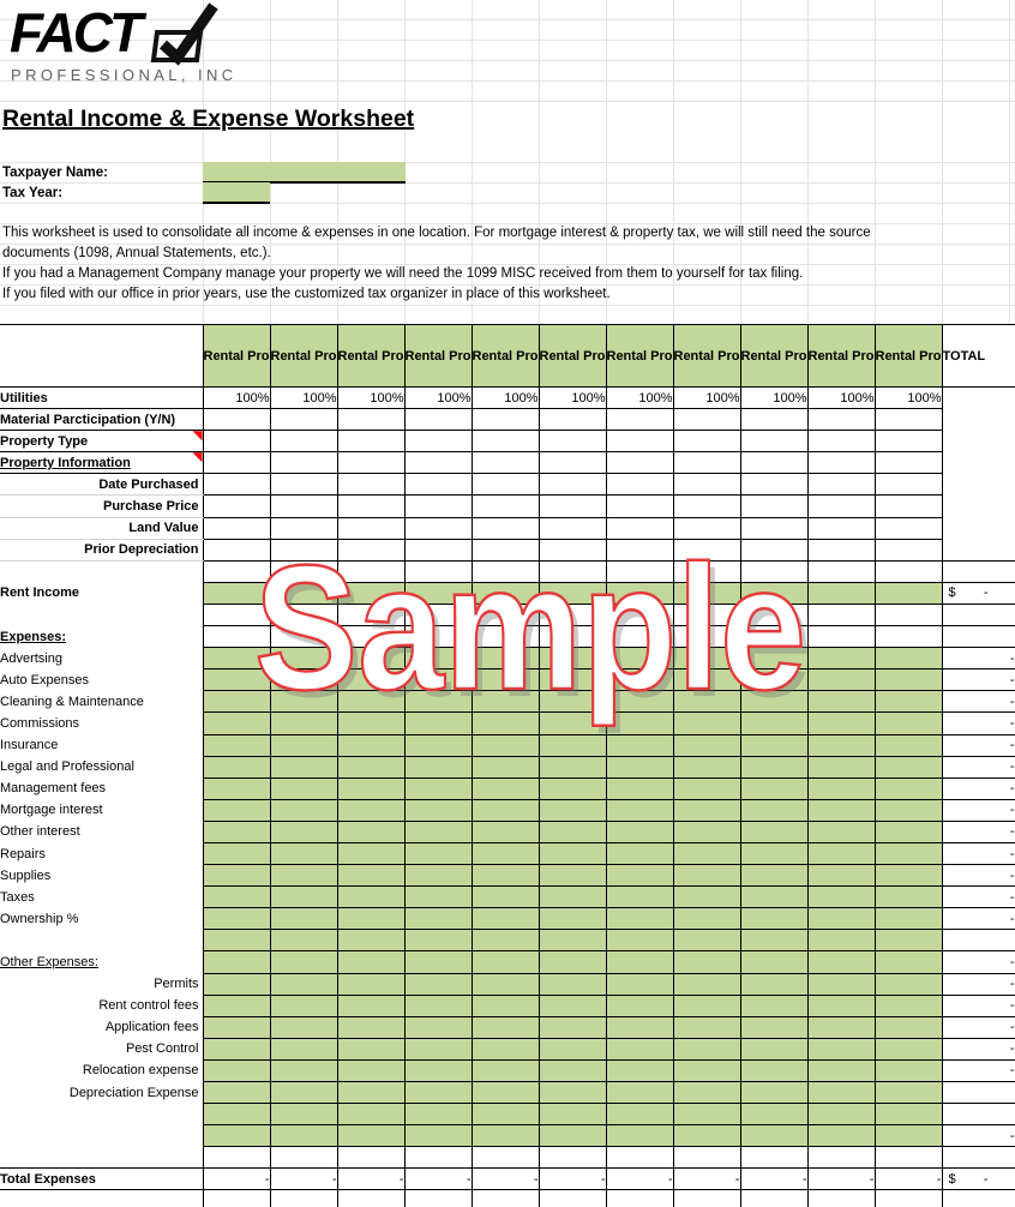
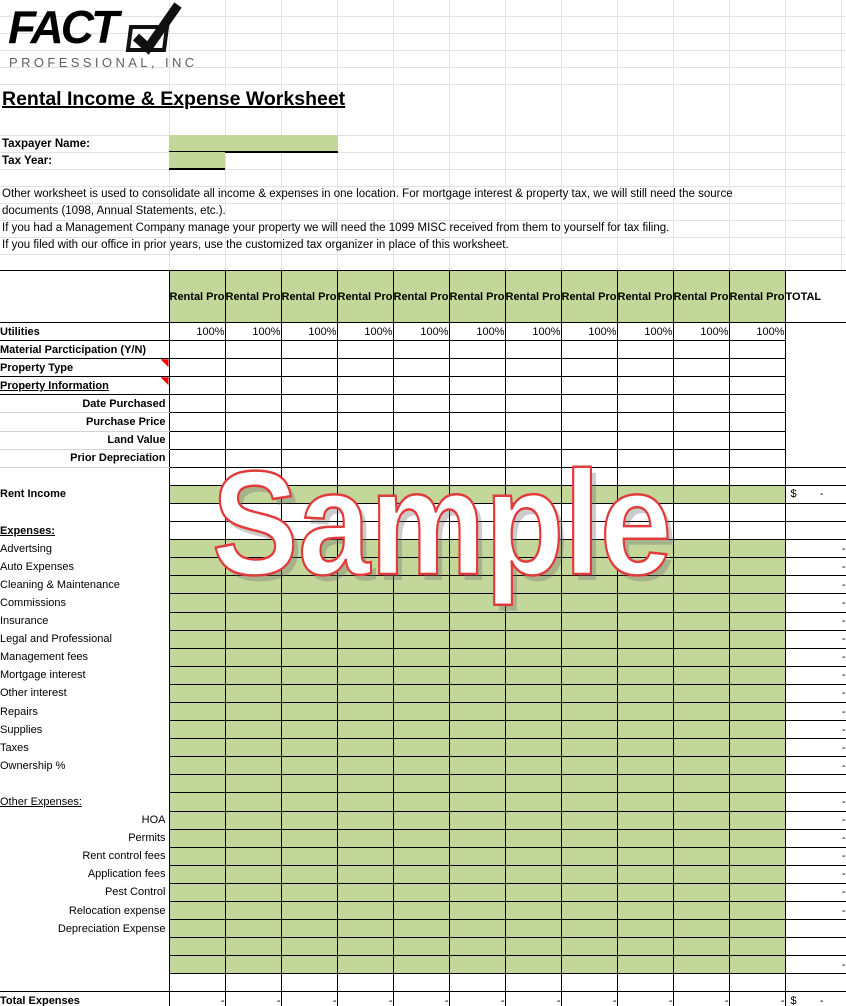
  FACT
  PROFESSIONAL, INC
  Rental Income & Expense Worksheet
  Taxpayer Name:
  Tax Year:
- This worksheet is used to consolidate all income & expenses in one location. For mortgage interest & property tax, we will still need the source
+ Other worksheet is used to consolidate all income & expenses in one location. For mortgage interest & property tax, we will still need the source
  documents (1098, Annual Statements, etc.).
  If you had a Management Company manage your property we will need the 1099 MISC received from them to yourself for tax filing.
  If you filed with our office in prior years, use the customized tax organizer in place of this worksheet.
  Utilities	100%	100%	100%	100%	100%	100%	100%	100%	100%	100%	100%
  Material Parcticipation (Y/N)
  Property Type
  Property Information
  Date Purchased
  Purchase Price
  Land Value
  Prior Depreciation
  Rent Income												$ -
  Expenses:
  Advertsing												-
  Auto Expenses												-
  Cleaning & Maintenance												-
  Commissions												-
  Insurance												-
  Legal and Professional												-
  Management fees												-
  Mortgage interest												-
  Other interest												-
  Repairs												-
  Supplies												-
  Taxes												-
  Ownership %												-
  Other Expenses:												-
+ HOA												-
  Permits												-
  Rent control fees												-
  Application fees												-
  Pest Control												-
  Relocation expense												-
  Depreciation Expense
  												-
  Total Expenses	-	-	-	-	-	-	-	-	-	-	-	$ -
  Sample
